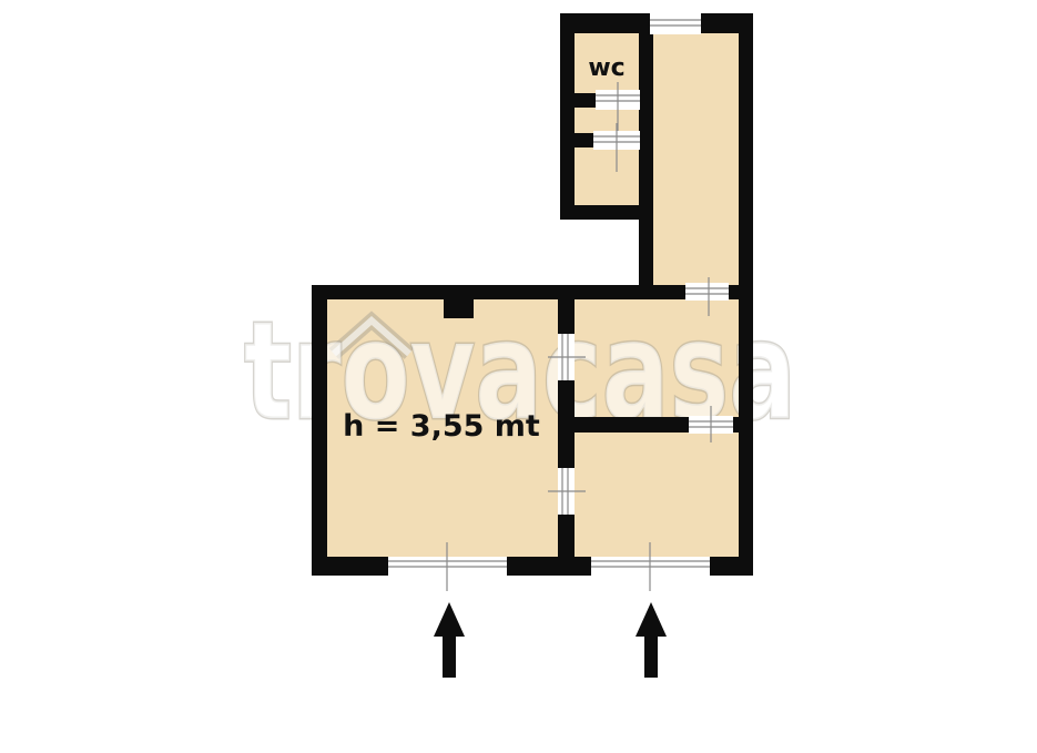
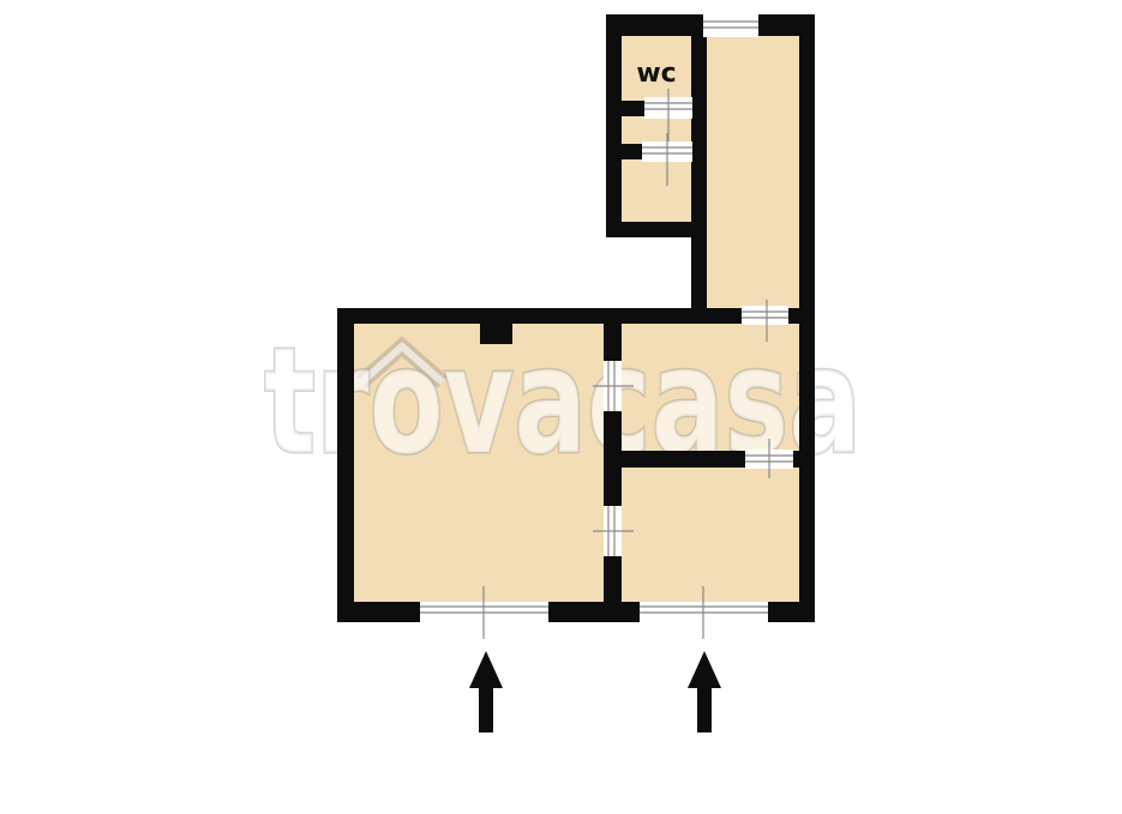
  tovaasa
  wc
- h = 3,55 mt
